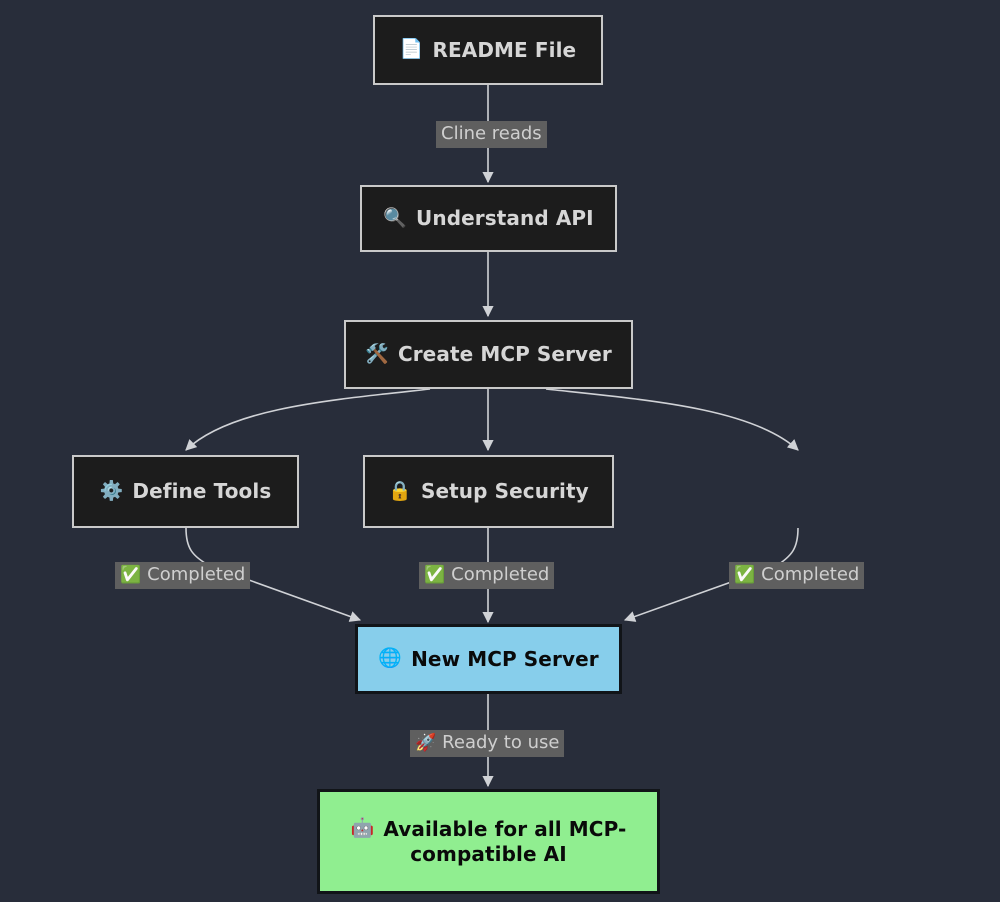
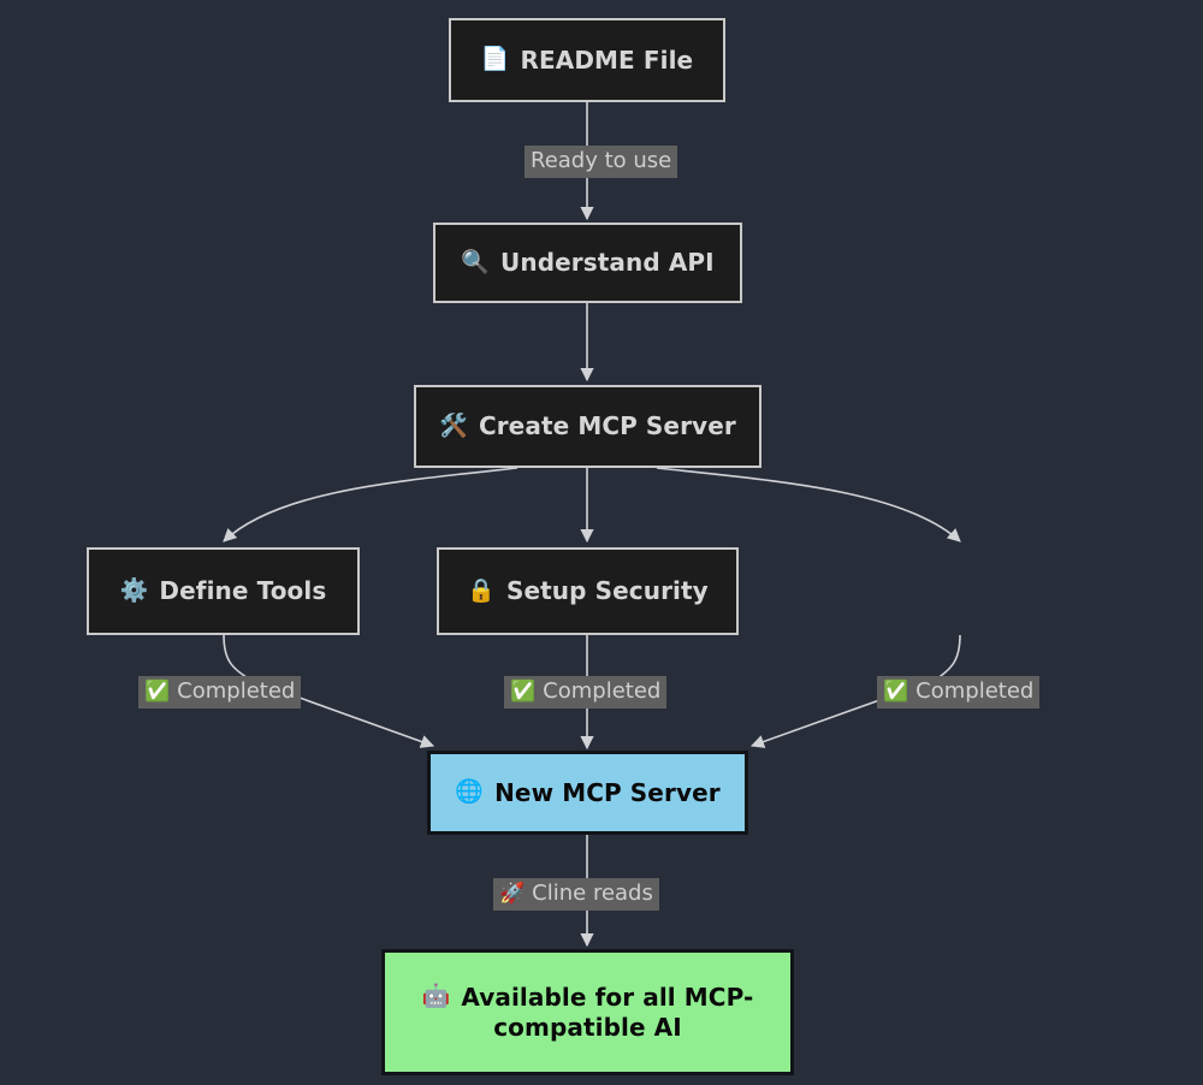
  📄
  README File
  🔍
  Understand API
  🛠️
  Create MCP Server
  ⚙️
  Define Tools
  🔒
  Setup Security
  🌐
  New MCP Server
  🤖
  Available for all MCP-
  compatible AI
- Cline reads
+ Ready to use
  ✅
  Completed
  ✅
  Completed
  ✅
  Completed
  🚀
- Ready to use
+ Cline reads
